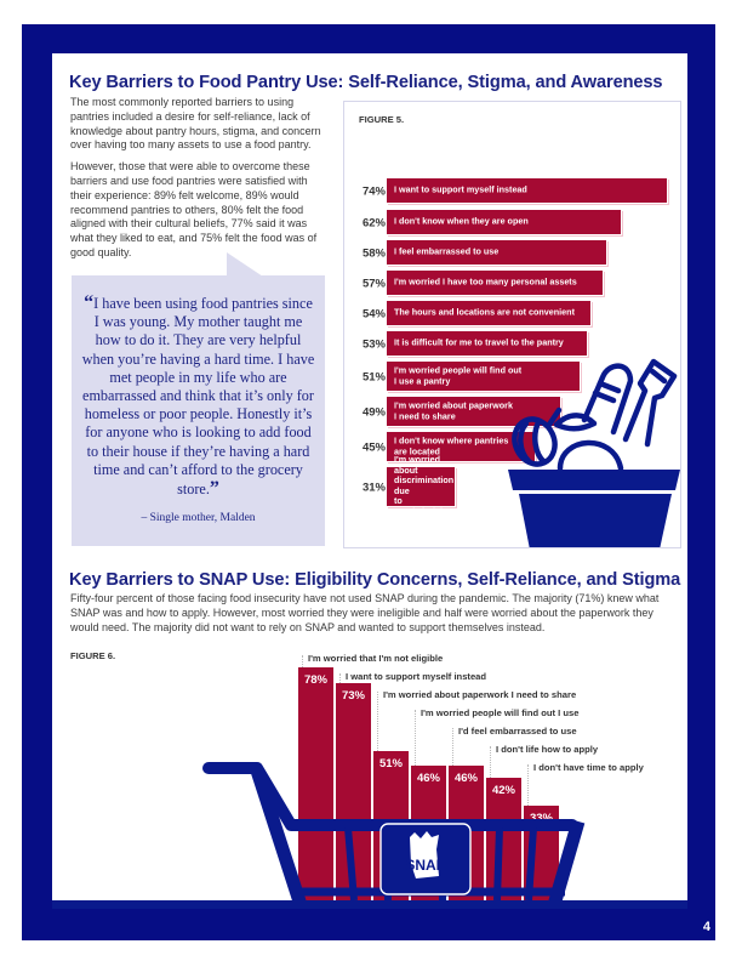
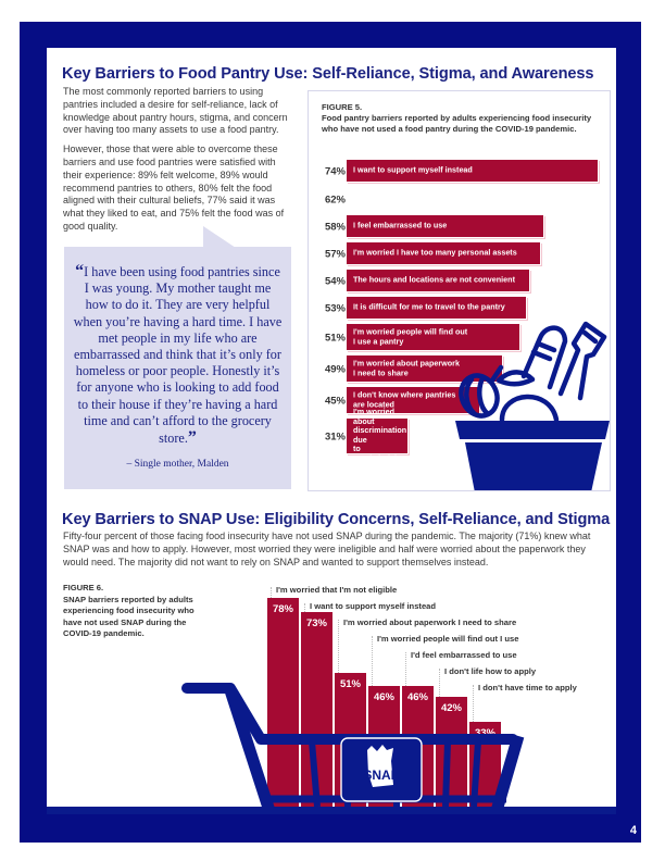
  4
  Key Barriers to Food Pantry Use: Self-Reliance, Stigma, and Awareness
  The most commonly reported barriers to using pantries included a desire for self-reliance, lack of knowledge about pantry hours, stigma, and concern over having too many assets to use a food pantry.
  However, those that were able to overcome these barriers and use food pantries were satisfied with their experience: 89% felt welcome, 89% would recommend pantries to others, 80% felt the food aligned with their cultural beliefs, 77% said it was what they liked to eat, and 75% felt the food was of good quality.
  “I have been using food pantries since I was young. My mother taught me how to do it. They are very helpful when you’re having a hard time. I have met people in my life who are embarrassed and think that it’s only for homeless or poor people. Honestly it’s for anyone who is looking to add food to their house if they’re having a hard time and can’t afford to the grocery store.”
  – Single mother, Malden
  FIGURE 5.
+ Food pantry barriers reported by adults experiencing food insecurity who have not used a food pantry during the COVID-19 pandemic.
  74%
  I want to support myself instead
  62%
- I don't know when they are open
  58%
  I feel embarrassed to use
  57%
  I'm worried I have too many personal assets
  54%
  The hours and locations are not convenient
  53%
  It is difficult for me to travel to the pantry
  51%
  I'm worried people will find out
  I use a pantry
  49%
  I'm worried about paperwork
  I need to share
  45%
  I don't know where pantries
  are located
  31%
  I'm worried about
  discrimination due
  to race/ethnicity
  Key Barriers to SNAP Use: Eligibility Concerns, Self-Reliance, and Stigma
  Fifty-four percent of those facing food insecurity have not used SNAP during the pandemic. The majority (71%) knew what SNAP was and how to apply. However, most worried they were ineligible and half were worried about the paperwork they would need. The majority did not want to rely on SNAP and wanted to support themselves instead.
  FIGURE 6.
+ SNAP barriers reported by adults experiencing food insecurity who have not used SNAP during the COVID-19 pandemic.
  78%
  I'm worried that I'm not eligible
  73%
  I want to support myself instead
  51%
  I'm worried about paperwork I need to share
  46%
  I'm worried people will find out I use
  46%
  I'd feel embarrassed to use
  42%
  I don't life how to apply
  33%
  I don't have time to apply
  SNAP
